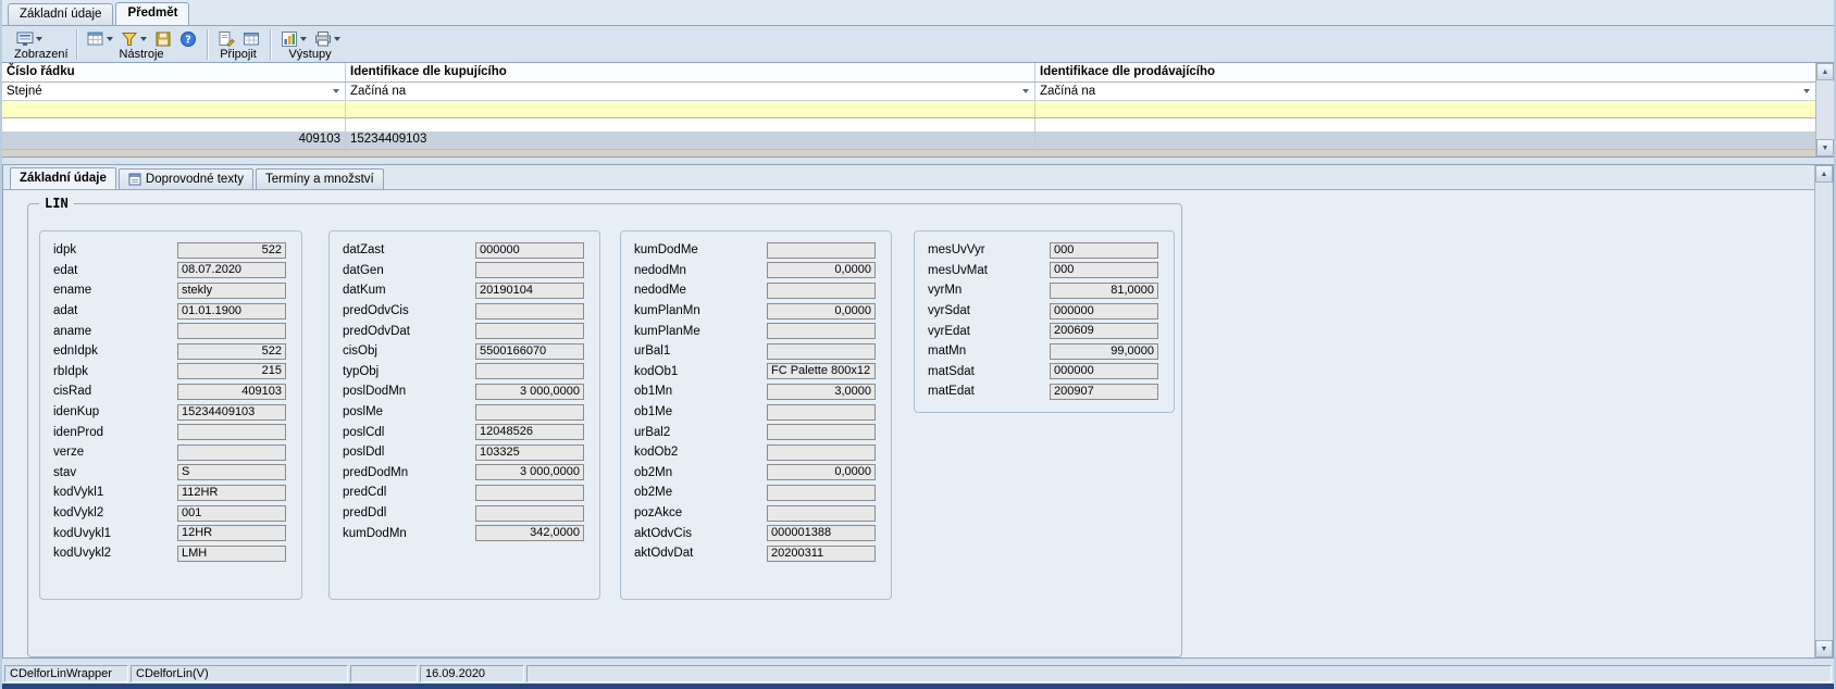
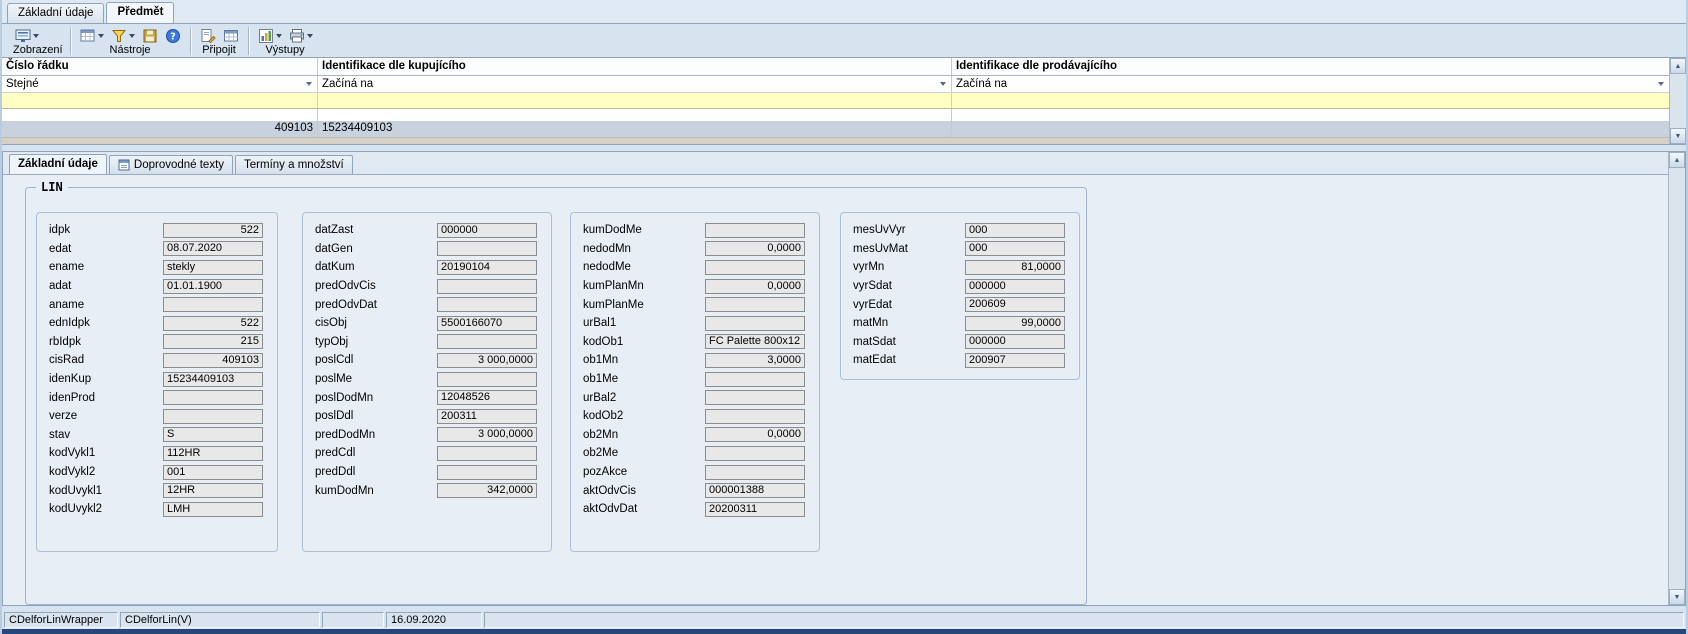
  Základní údaje
  Předmět
  Zobrazení
  ?
  Nástroje
  Připojit
  Výstupy
  Číslo řádku
  Identifikace dle kupujícího
  Identifikace dle prodávajícího
  Stejné
  Začíná na
  Začíná na
  409103
  15234409103
  Základní údaje
  Doprovodné texty
  Termíny a množství
  LIN
  idpk
  522
  edat
  08.07.2020
  ename
  stekly
  adat
  01.01.1900
  aname
  ednIdpk
  522
  rbIdpk
  215
  cisRad
  409103
  idenKup
  15234409103
  idenProd
  verze
  stav
  S
  kodVykl1
  112HR
  kodVykl2
  001
  kodUvykl1
  12HR
  kodUvykl2
  LMH
  datZast
  000000
  datGen
  datKum
  20190104
  predOdvCis
  predOdvDat
  cisObj
  5500166070
  typObj
- poslDodMn
+ poslCdl
  3 000,0000
  poslMe
- poslCdl
+ poslDodMn
  12048526
  poslDdl
- 103325
+ 200311
  predDodMn
  3 000,0000
  predCdl
  predDdl
  kumDodMn
  342,0000
  kumDodMe
  nedodMn
  0,0000
  nedodMe
  kumPlanMn
  0,0000
  kumPlanMe
  urBal1
  kodOb1
  FC Palette 800x12
  ob1Mn
  3,0000
  ob1Me
  urBal2
  kodOb2
  ob2Mn
  0,0000
  ob2Me
  pozAkce
  aktOdvCis
  000001388
  aktOdvDat
  20200311
  mesUvVyr
  000
  mesUvMat
  000
  vyrMn
  81,0000
  vyrSdat
  000000
  vyrEdat
  200609
  matMn
  99,0000
  matSdat
  000000
  matEdat
  200907
  CDelforLinWrapper
  CDelforLin(V)
  16.09.2020
